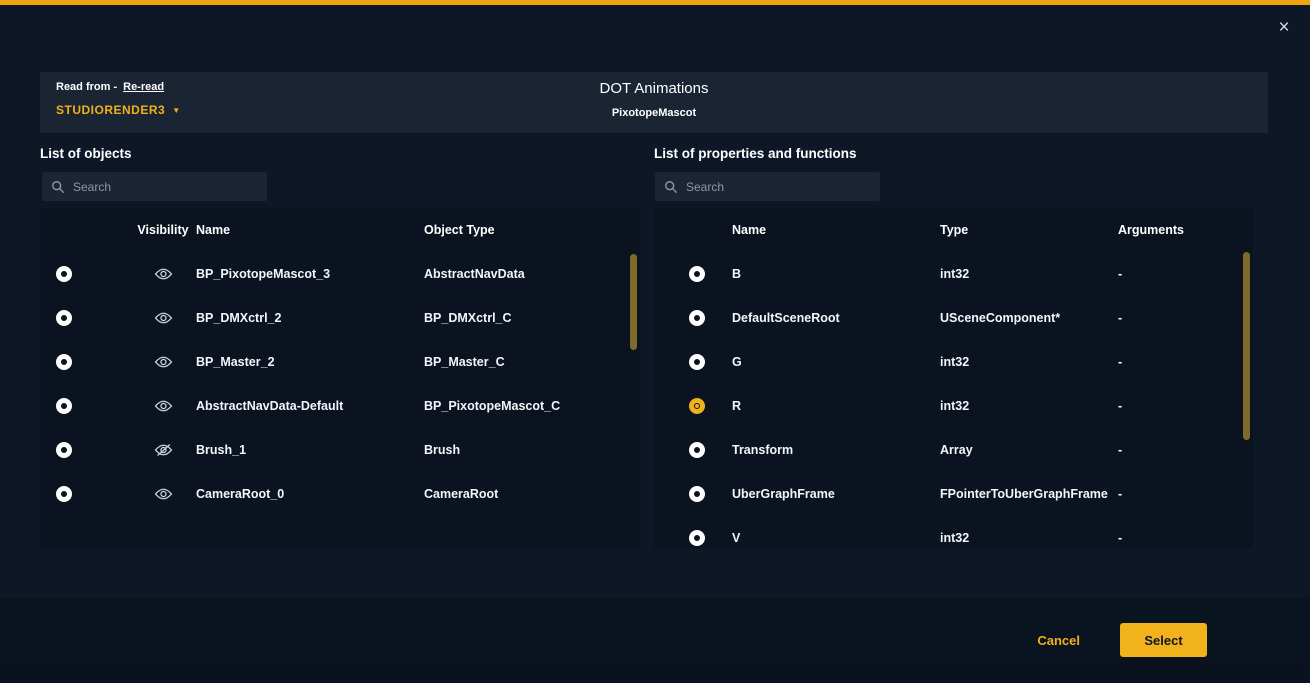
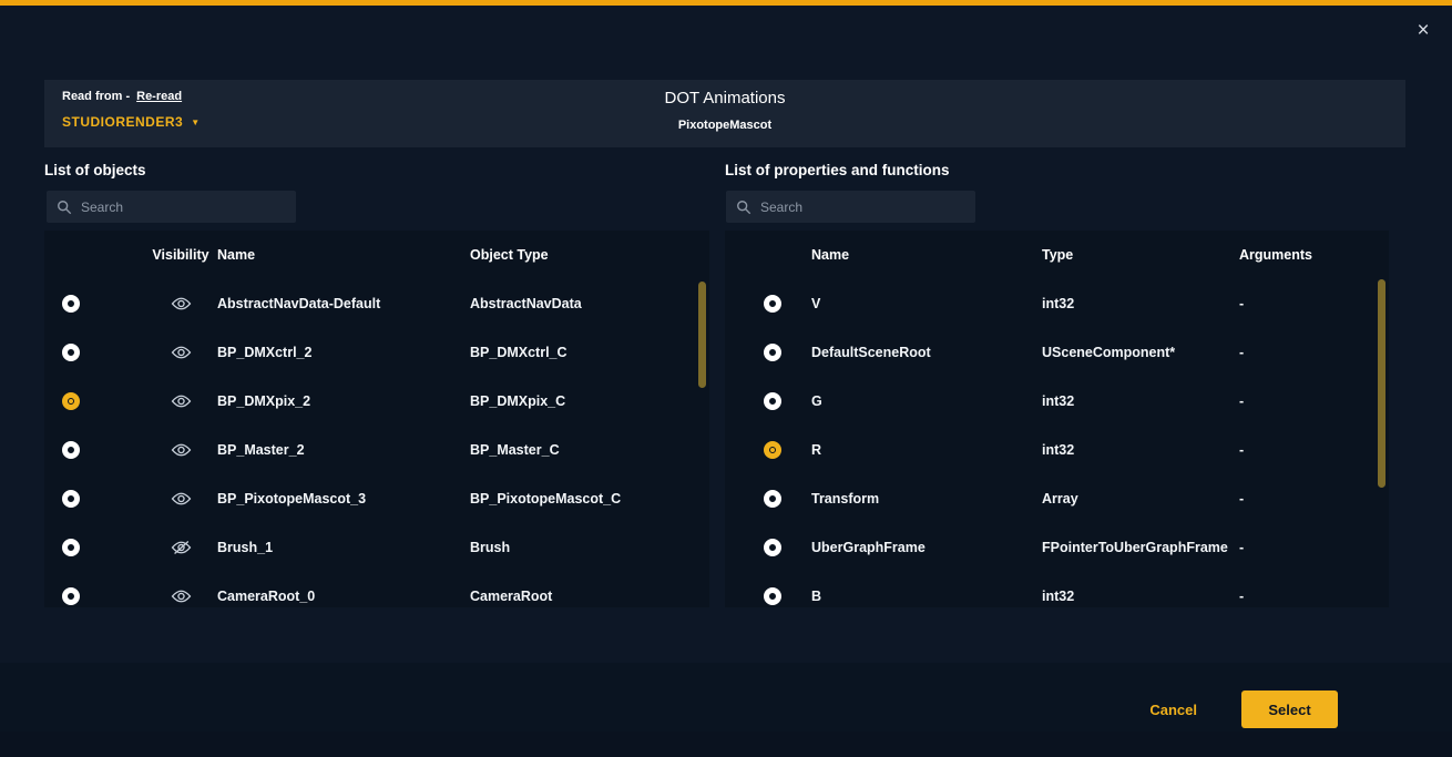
  ×
  Read from -
  Re-read
  STUDIORENDER3
  ▼
  DOT Animations
  PixotopeMascot
  List of objects
  List of properties and functions
  Search
  Search
  Visibility
  Name
  Object Type
- BP_PixotopeMascot_3
+ AbstractNavData-Default
  AbstractNavData
  BP_DMXctrl_2
  BP_DMXctrl_C
+ BP_DMXpix_2
+ BP_DMXpix_C
  BP_Master_2
  BP_Master_C
- AbstractNavData-Default
+ BP_PixotopeMascot_3
  BP_PixotopeMascot_C
  Brush_1
  Brush
  CameraRoot_0
  CameraRoot
  Name
  Type
  Arguments
- B
+ V
  int32
  -
  DefaultSceneRoot
  USceneComponent*
  -
  G
  int32
  -
  R
  int32
  -
  Transform
  Array
  -
  UberGraphFrame
  FPointerToUberGraphFrame
  -
- V
+ B
  int32
  -
  Cancel
  Select
